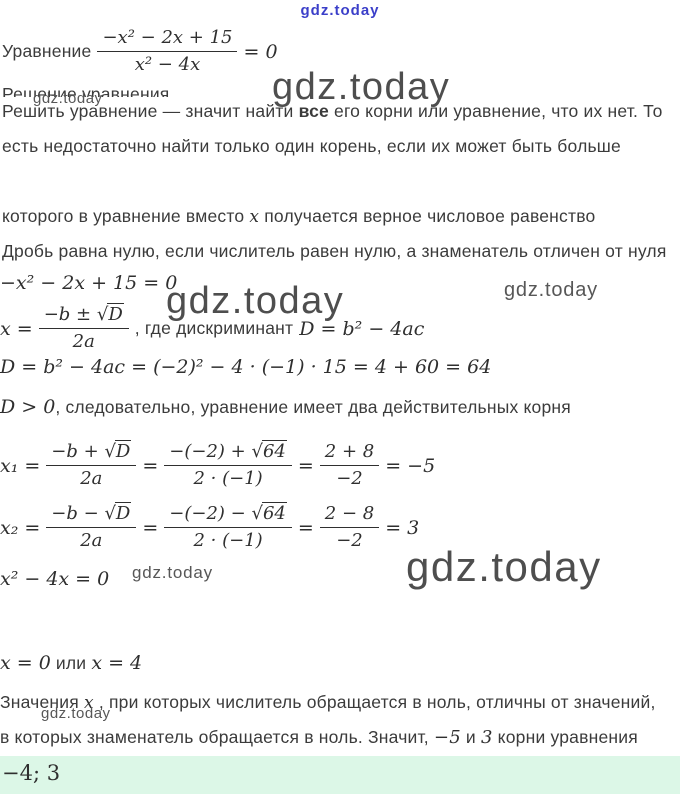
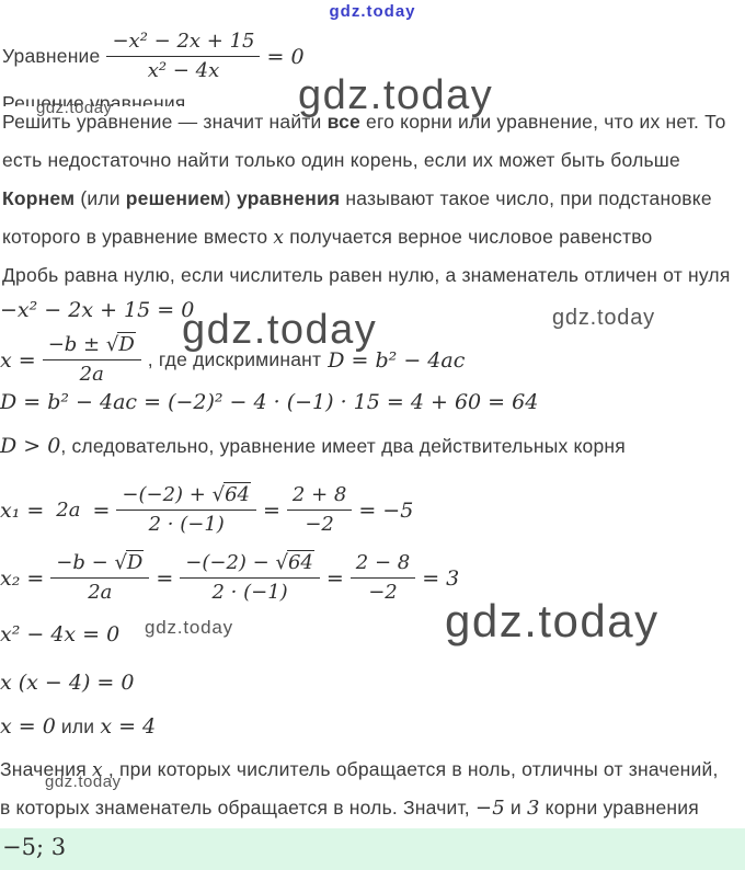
  gdz.today
  Уравнение
  −x² − 2x + 15
  x² − 4x
  = 0
  Решение уравнения
  gdz.today
  gdz.today
  Решить уравнение — значит найти все его корни или уравнение, что их нет. То
  есть недостаточно найти только один корень, если их может быть больше
+ Корнем (или решением) уравнения называют такое число, при подстановке
  которого в уравнение вместо x получается верное числовое равенство
  Дробь равна нулю, если числитель равен нулю, а знаменатель отличен от нуля
  −x² − 2x + 15 = 0
  gdz.today
  gdz.today
  x =
  −b ± D
  2a
  , где дискриминант
  D = b² − 4ac
  D = b² − 4ac = (−2)² − 4 · (−1) · 15 = 4 + 60 = 64
  D > 0, следовательно, уравнение имеет два действительных корня
  x₁ =
- −b + D
  2a
  =
  −(−2) + 64
  2 · (−1)
  =
  2 + 8
  −2
  = −5
  x₂ =
  −b − D
  2a
  =
  −(−2) − 64
  2 · (−1)
  =
  2 − 8
  −2
  = 3
  x² − 4x = 0
  gdz.today
  gdz.today
+ x (x − 4) = 0
  x = 0 или x = 4
  Значения x , при которых числитель обращается в ноль, отличны от значений,
  gdz.today
  в которых знаменатель обращается в ноль. Значит, −5 и 3 корни уравнения
- −4; 3
+ −5; 3
